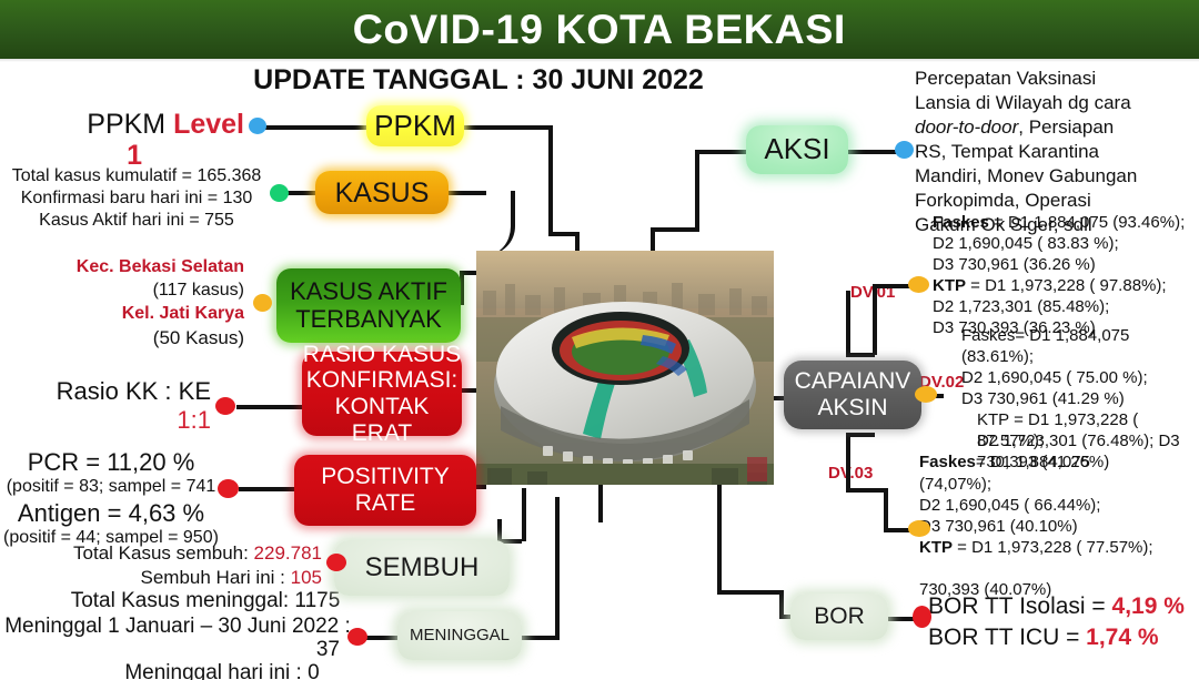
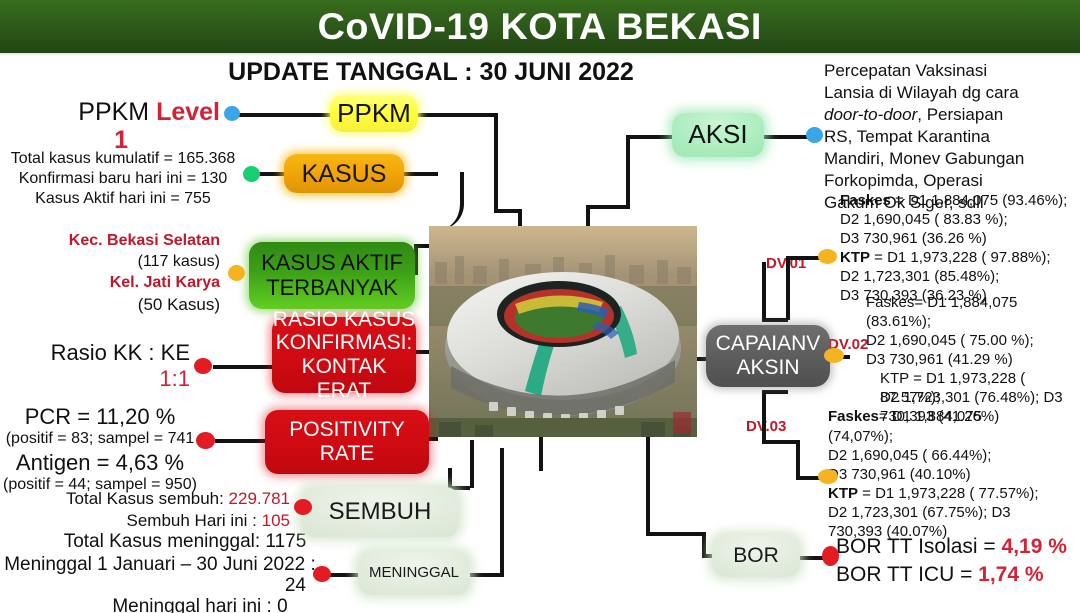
  CoVID-19 KOTA BEKASI
  UPDATE TANGGAL : 30 JUNI 2022
  PPKM
  KASUS
  KASUS AKTIF
  TERBANYAK
  RASIO KASUS
  KONFIRMASI:
  KONTAK ERAT
  POSITIVITY
  RATE
  SEMBUH
  MENINGGAL
  AKSI
  CAPAIANV
  AKSIN
  BOR
  PPKM Level
  1
  Total kasus kumulatif = 165.368
  Konfirmasi baru hari ini = 130
  Kasus Aktif hari ini = 755
  Kec. Bekasi Selatan
  (117 kasus)
  Kel. Jati Karya
  (50 Kasus)
  Rasio KK : KE
  1:1
  PCR = 11,20 %
  (positif = 83; sampel = 741
  Antigen = 4,63 %
  (positif = 44; sampel = 950)
  Total Kasus sembuh: 229.781
  Sembuh Hari ini : 105
  Total Kasus meninggal: 1175
  Meninggal 1 Januari – 30 Juni 2022 :
- 37
+ 24
  Meninggal hari ini : 0
  Percepatan Vaksinasi
  Lansia di Wilayah dg cara
  door-to-door, Persiapan
  RS, Tempat Karantina
  Mandiri, Monev Gabungan
  Forkopimda, Operasi
  Gakum Ok Siger, sdll
  DV01
  Faskes = D1 1,884,075 (93.46%);
  D2 1,690,045 ( 83.83 %);
  D3 730,961 (36.26 %)
  KTP = D1 1,973,228 ( 97.88%);
  D2 1,723,301 (85.48%);
  D3 730,393 (36.23 %)
  DV.02
  Faskes= D1 1,884,075
  (83.61%);
  D2 1,690,045 ( 75.00 %);
  D3 730,961 (41.29 %)
  KTP = D1 1,973,228 ( 87.57%);
  D2 1,723,301 (76.48%); D3
  730,393 (41.26%)
  D.03
  Faskes= D1 1,884,075
  (74,07%);
  D2 1,690,045 ( 66.44%);
  3 730,961 (40.10%)
  KTP = D1 1,973,228 ( 77.57%);
+ D2 1,723,301 (67.75%); D3
  730,393 (40.07%)
  BOR TT Isolasi = 4,19 %
  BOR TT ICU = 1,74 %
